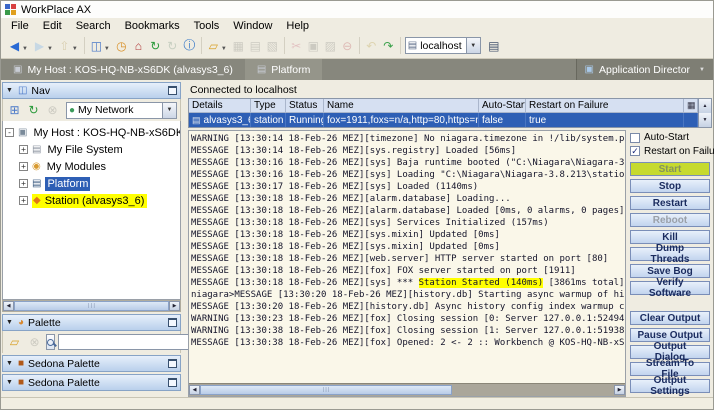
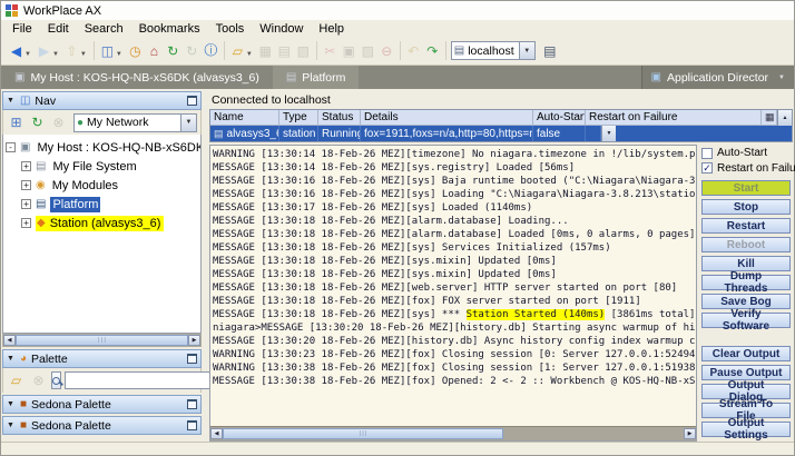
  WorkPlace AX
  File
  Edit
  Search
  Bookmarks
  Tools
  Window
  Help
  ◀
  ▶
  ⇧
  ◫
  ◷
  ⌂
  ↻
  ↻
  ⓘ
  ▱
  ▦
  ▤
  ▧
  ✂
  ▣
  ▨
  ⊖
  ↶
  ↷
  ▤
  localhost
  ▤
  ▣
  My Host : KOS-HQ-NB-xS6DK (alvasys3_6)
  ▤
  Platform
  ▣
  Application Director
  ◫
  Nav
  ⊞
  ↻
  ⊗
  ●
  My Network
  -
  ▣
  +
  ▤
  My File System
  +
  ◉
  My Modules
  +
  ▤
  Platform
  +
  ◆
  Station (alvasys3_6)
  ◕
  Palette
  ▱
  ⊗
  ■
  Sedona Palette
  ■
  Sedona Palette
  Connected to localhost
- Details
+ Name
  Type
  Status
- Name
+ Details
  Auto-Start
  Restart on Failure
  ▦
  ▤
  alvasys3_
  station
  Runnin
  fox=1911,foxs=n/a,http=80,https=
  false
- true
  WARNING [13:30:14 18-Feb-26 MEZ][timezone] No niagara.timezone in !/lib/system.p
  MESSAGE [13:30:14 18-Feb-26 MEZ][sys.registry] Loaded [56ms]
  MESSAGE [13:30:16 18-Feb-26 MEZ][sys] Baja runtime booted ("C:\Niagara\Niagara-3
  MESSAGE [13:30:16 18-Feb-26 MEZ][sys] Loading "C:\Niagara\Niagara-3.8.213\statio
  MESSAGE [13:30:17 18-Feb-26 MEZ][sys] Loaded (1140ms)
  MESSAGE [13:30:18 18-Feb-26 MEZ][alarm.database] Loading...
  MESSAGE [13:30:18 18-Feb-26 MEZ][alarm.database] Loaded [0ms, 0 alarms, 0 pages]
  MESSAGE [13:30:18 18-Feb-26 MEZ][sys] Services Initialized (157ms)
  MESSAGE [13:30:18 18-Feb-26 MEZ][sys.mixin] Updated [0ms]
  MESSAGE [13:30:18 18-Feb-26 MEZ][sys.mixin] Updated [0ms]
  MESSAGE [13:30:18 18-Feb-26 MEZ][web.server] HTTP server started on port [80]
  MESSAGE [13:30:18 18-Feb-26 MEZ][fox] FOX server started on port [1911]
  MESSAGE [13:30:18 18-Feb-26 MEZ][sys] *** Station Started (140ms) [3861ms total]
  niagara>MESSAGE [13:30:20 18-Feb-26 MEZ][history.db] Starting async warmup of hi
  MESSAGE [13:30:20 18-Feb-26 MEZ][history.db] Async history config index warmup c
  WARNING [13:30:23 18-Feb-26 MEZ][fox] Closing session [0: Server 127.0.0.1:52494
  WARNING [13:30:38 18-Feb-26 MEZ][fox] Closing session [1: Server 127.0.0.1:51938
  MESSAGE [13:30:38 18-Feb-26 MEZ][fox] Opened: 2 <- 2 :: Workbench @ KOS-HQ-NB-xS
  Auto-Start
  ✓
  Restart on Failu
  Start
  Stop
  Restart
  Reboot
  Kill
  Dump Threads
  Save Bog
  Verify Software
  Clear Output
  Pause Output
  Output Dialog
  Stream To File
  Output Settings
